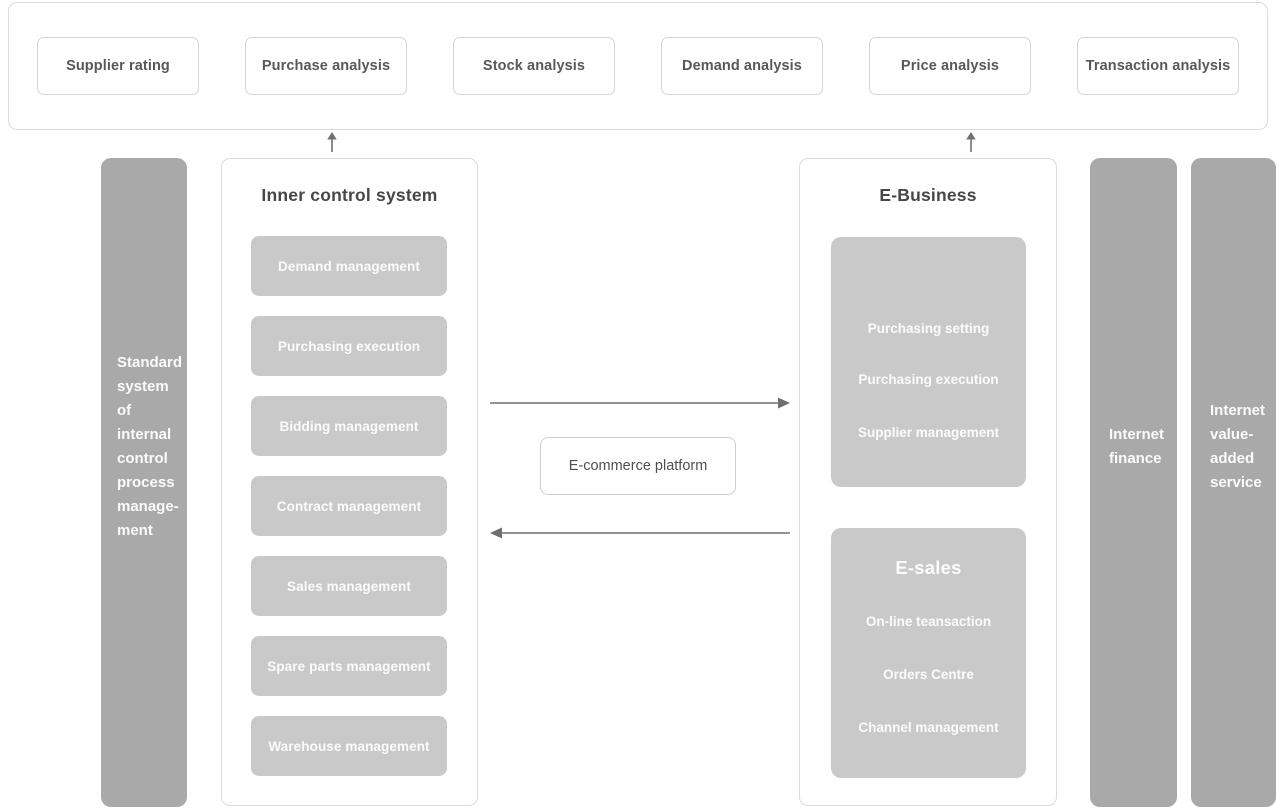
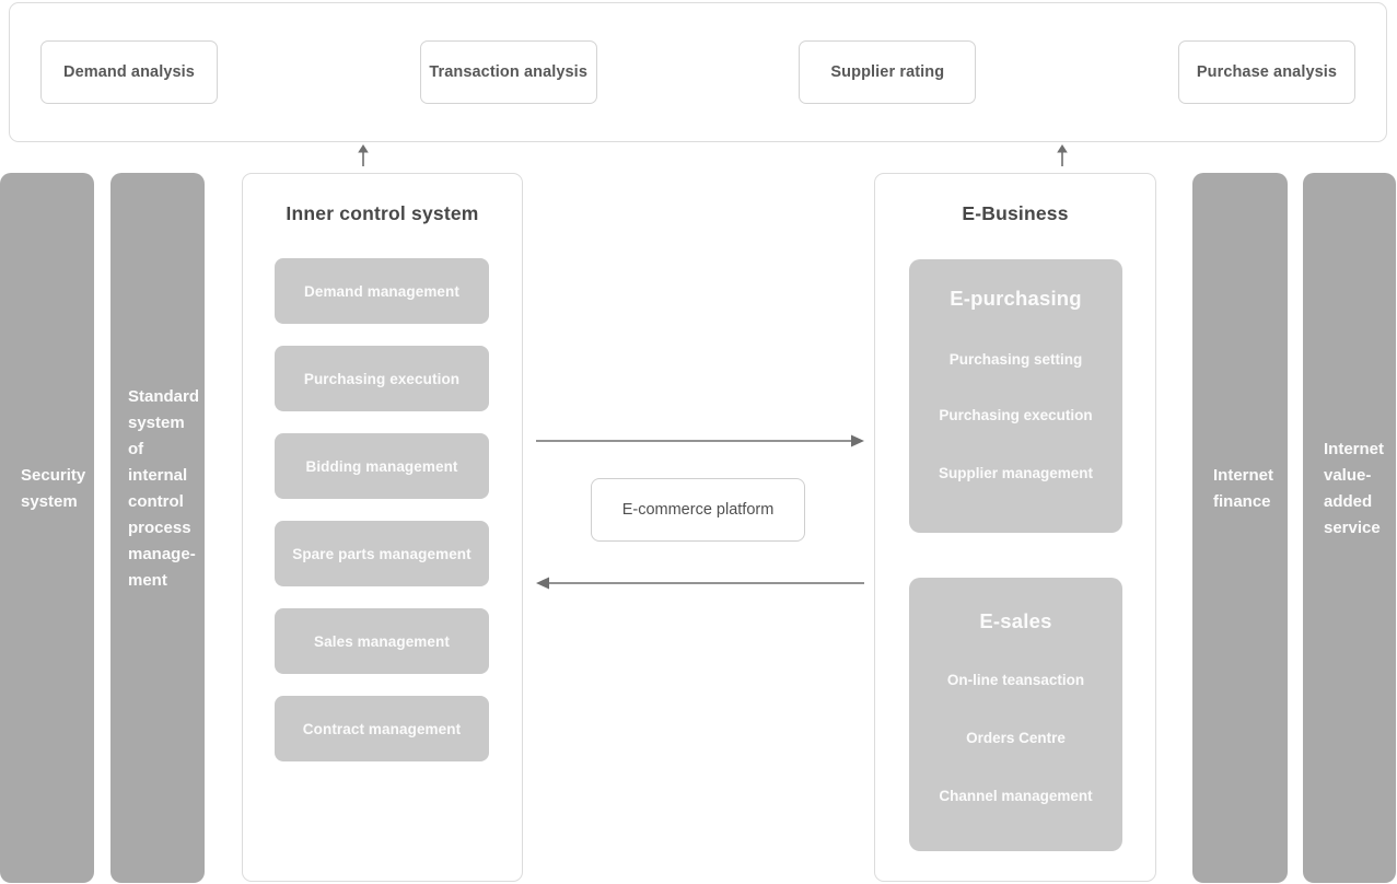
- Supplier rating
+ Demand analysis
- Purchase analysis
+ Transaction analysis
- Stock analysis
- Demand analysis
+ Supplier rating
- Price analysis
- Transaction analysis
+ Purchase analysis
+ Security
+ system
  Standard
  system of
  internal
  control
  process
  manage-
  ment
  Inner control system
  Demand management
  Purchasing execution
  Bidding management
- Contract management
+ Spare parts management
  Sales management
- Spare parts management
+ Contract management
- Warehouse management
  E-commerce platform
  E-Business
+ E-purchasing
  Purchasing setting
  Purchasing execution
  Supplier management
  E-sales
  On-line teansaction
  Orders Centre
  Channel management
  Internet
  finance
  Internet
  value-
  added
  service
